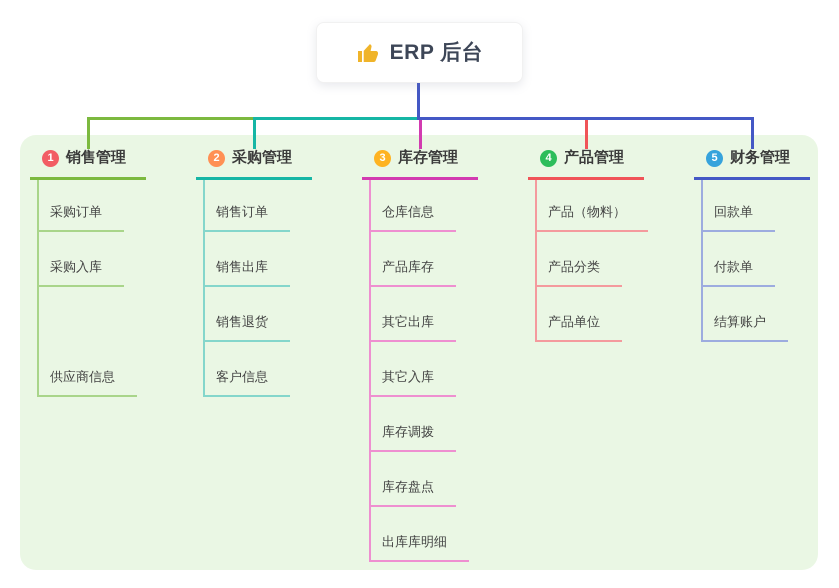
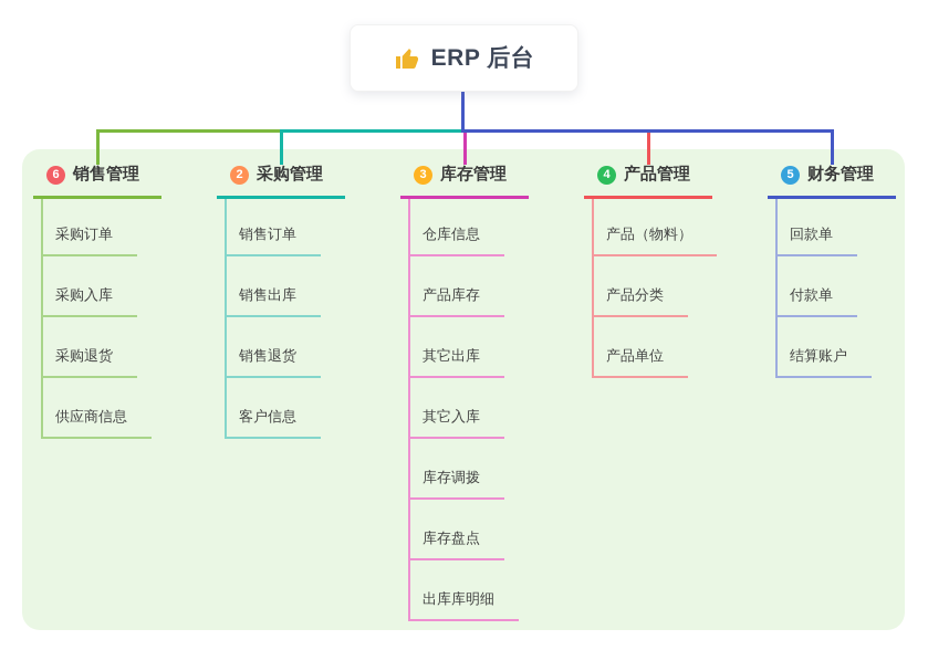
  ERP 后台
- 1
+ 6
  销售管理
  采购订单
  采购入库
+ 采购退货
  供应商信息
  2
  采购管理
  销售订单
  销售出库
  销售退货
  客户信息
  3
  库存管理
  仓库信息
  产品库存
  其它出库
  其它入库
  库存调拨
  库存盘点
  出库库明细
  4
  产品管理
  产品（物料）
  产品分类
  产品单位
  5
  财务管理
  回款单
  付款单
  结算账户
